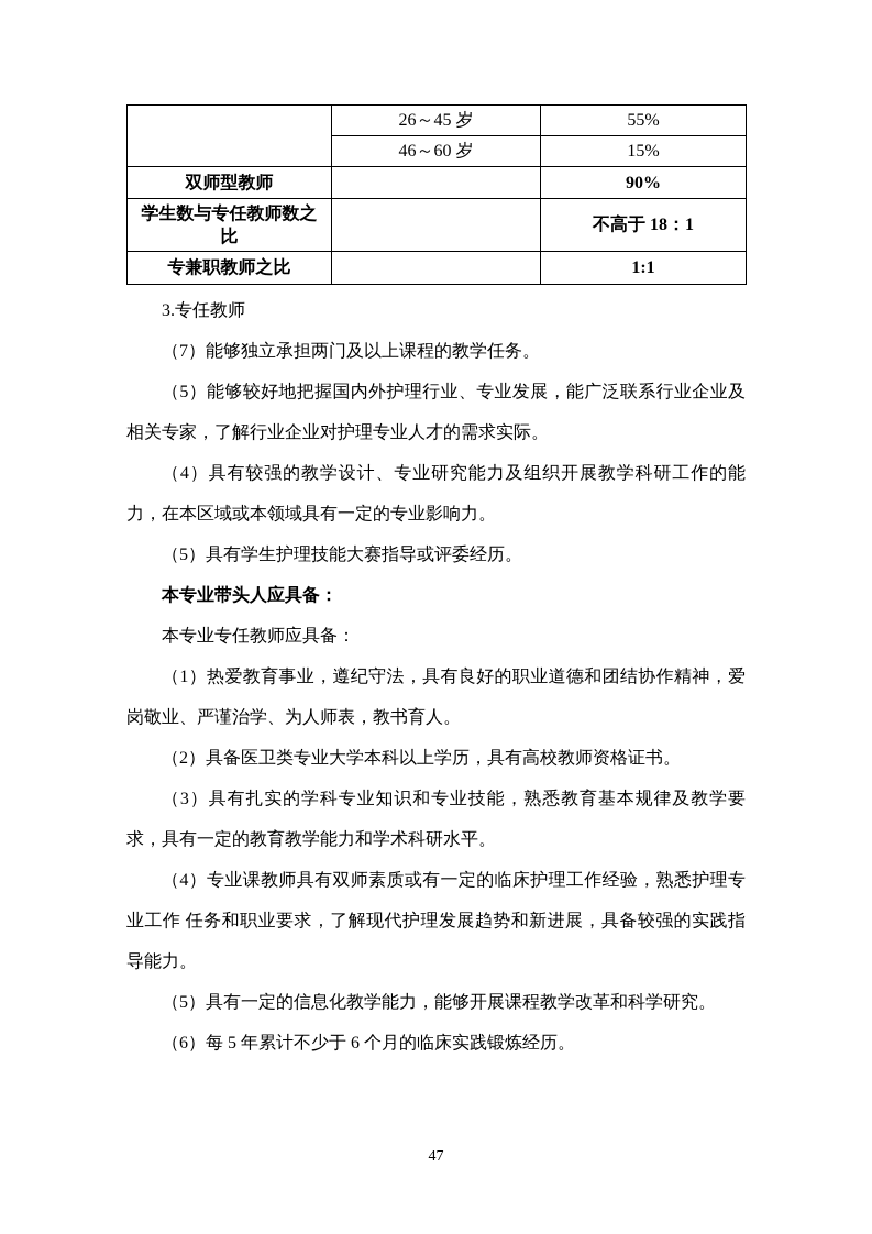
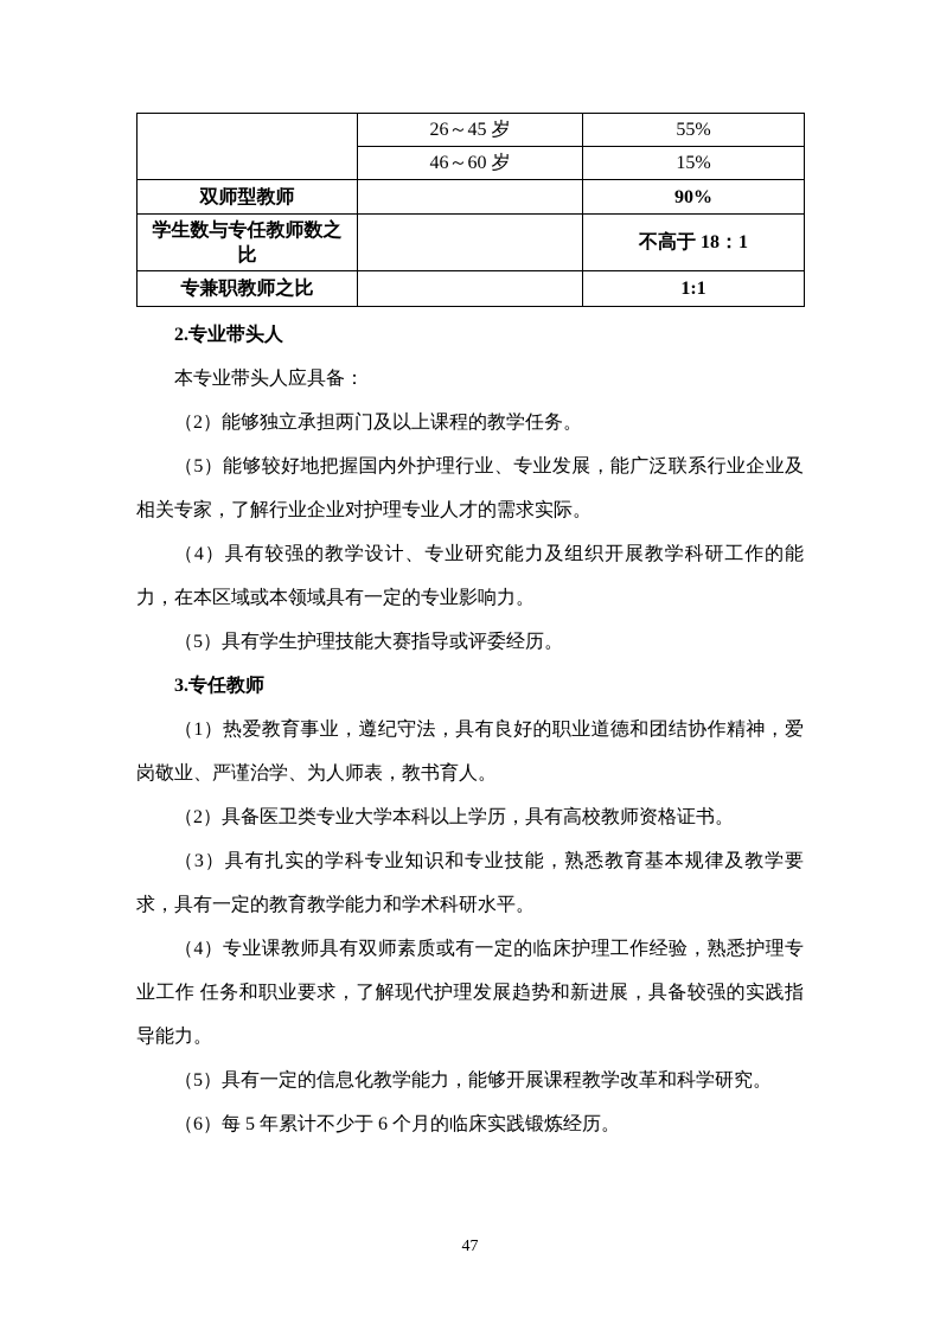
  	26～45 岁	55%
  46～60 岁	15%
  双师型教师		90%
  学生数与专任教师数之比		不高于 18：1
  专兼职教师之比		1:1
+ 2.专业带头人
- 3.专任教师
+ 本专业带头人应具备：
- （7）能够独立承担两门及以上课程的教学任务。
+ （2）能够独立承担两门及以上课程的教学任务。
  （5）能够较好地把握国内外护理行业、专业发展，能广泛联系行业企业及相关专家，了解行业企业对护理专业人才的需求实际。
  （4）具有较强的教学设计、专业研究能力及组织开展教学科研工作的能力，在本区域或本领域具有一定的专业影响力。
  （5）具有学生护理技能大赛指导或评委经历。
- 本专业带头人应具备：
+ 3.专任教师
- 本专业专任教师应具备：
  （1）热爱教育事业，遵纪守法，具有良好的职业道德和团结协作精神，爱岗敬业、严谨治学、为人师表，教书育人。
  （2）具备医卫类专业大学本科以上学历，具有高校教师资格证书。
  （3）具有扎实的学科专业知识和专业技能，熟悉教育基本规律及教学要求，具有一定的教育教学能力和学术科研水平。
  （4）专业课教师具有双师素质或有一定的临床护理工作经验，熟悉护理专业工作 任务和职业要求，了解现代护理发展趋势和新进展，具备较强的实践指导能力。
  （5）具有一定的信息化教学能力，能够开展课程教学改革和科学研究。
  （6）每 5 年累计不少于 6 个月的临床实践锻炼经历。
  47
